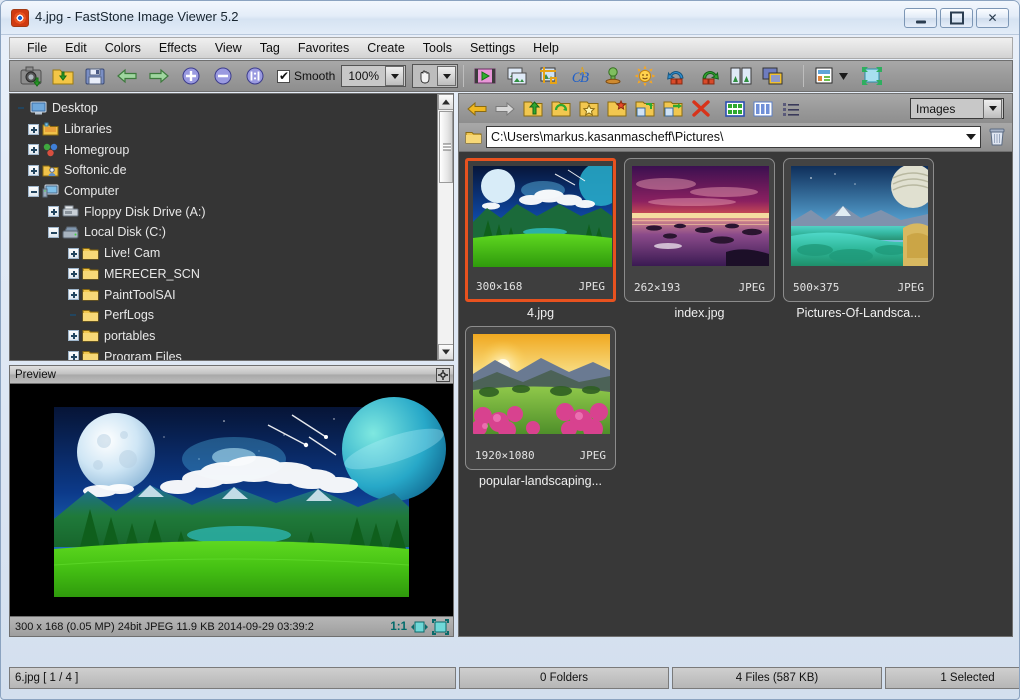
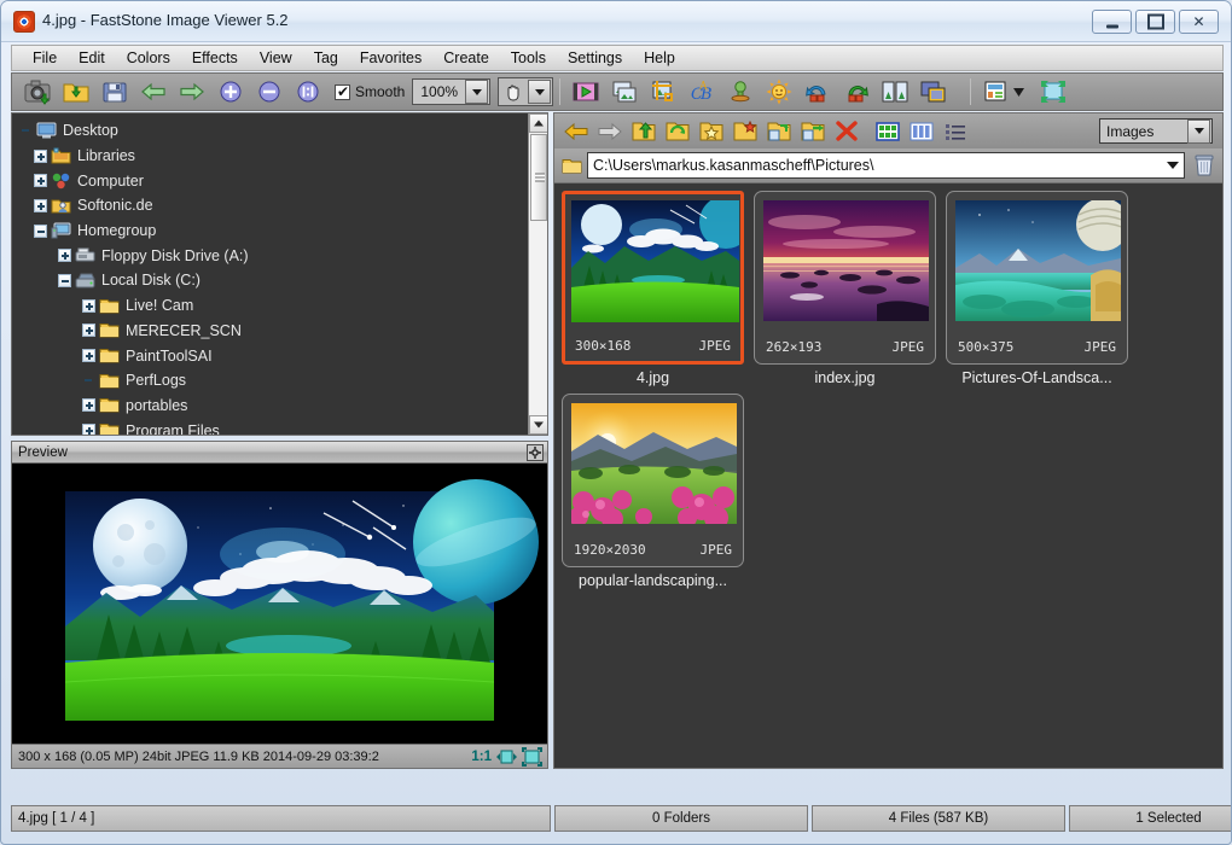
  4.jpg - FastStone Image Viewer 5.2
  File
  Edit
  Colors
  Effects
  View
  Tag
  Favorites
  Create
  Tools
  Settings
  Help
  Smooth
  100%
  C
  B
  A
  Desktop
  Libraries
- Homegroup
+ Computer
  Softonic.de
- Computer
+ Homegroup
  Floppy Disk Drive (A:)
  Local Disk (C:)
  Live! Cam
  MERECER_SCN
  PaintToolSAI
  PerfLogs
  portables
  Program Files
  Preview
  300 x 168 (0.05 MP) 24bit JPEG 11.9 KB 2014-09-29 03:39:2
  1:1
  Images
  C:\Users\markus.kasanmascheff\Pictures\
  300×168
  JPEG
  4.jpg
  262×193
  JPEG
  index.jpg
  500×375
  JPEG
  Pictures-Of-Landsca...
- 1920×1080
+ 1920×2030
  JPEG
  popular-landscaping...
- 6.jpg [ 1 / 4 ]
+ 4.jpg [ 1 / 4 ]
  0 Folders
  4 Files (587 KB)
  1 Selected
